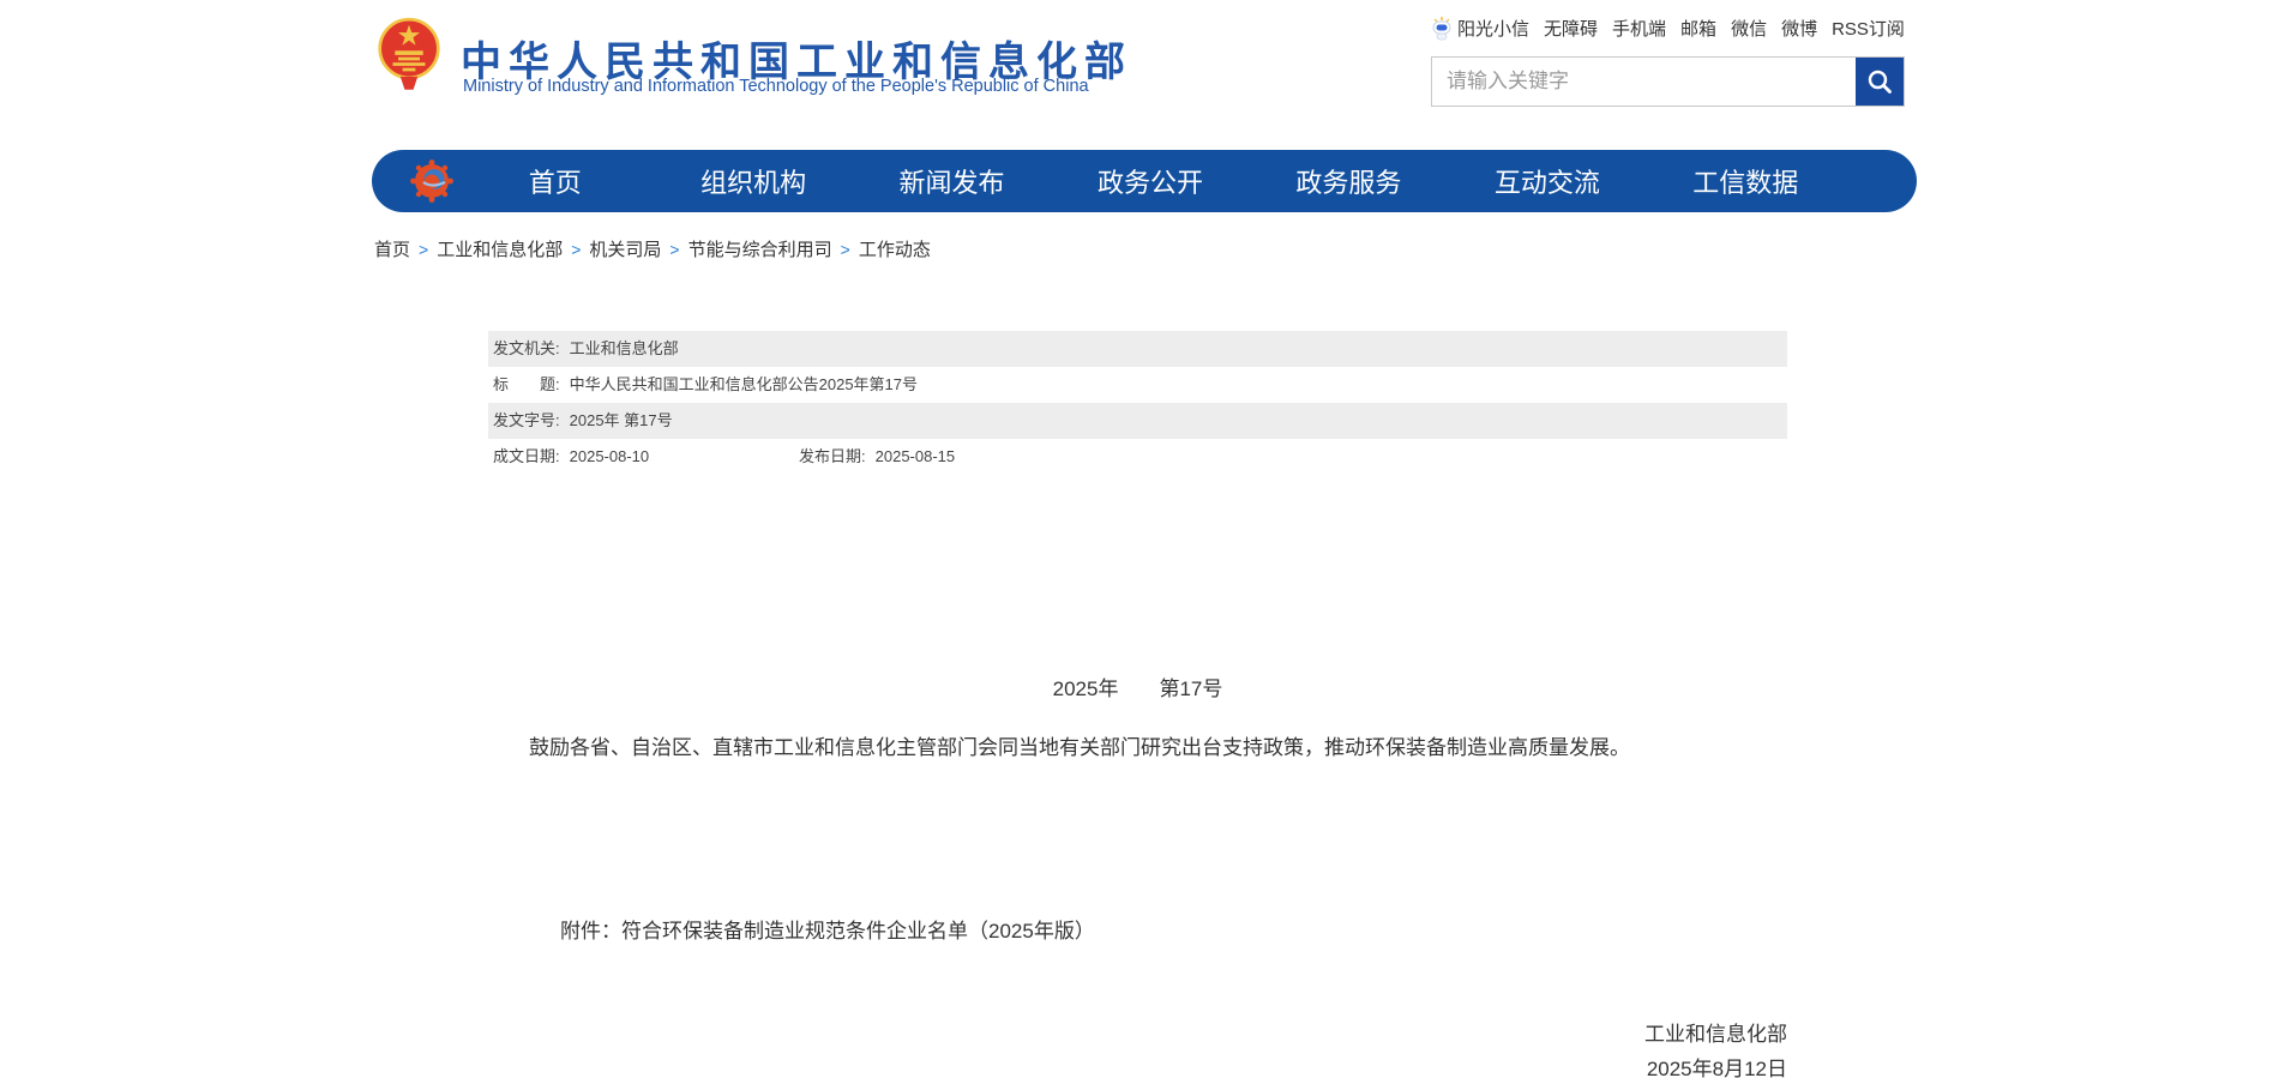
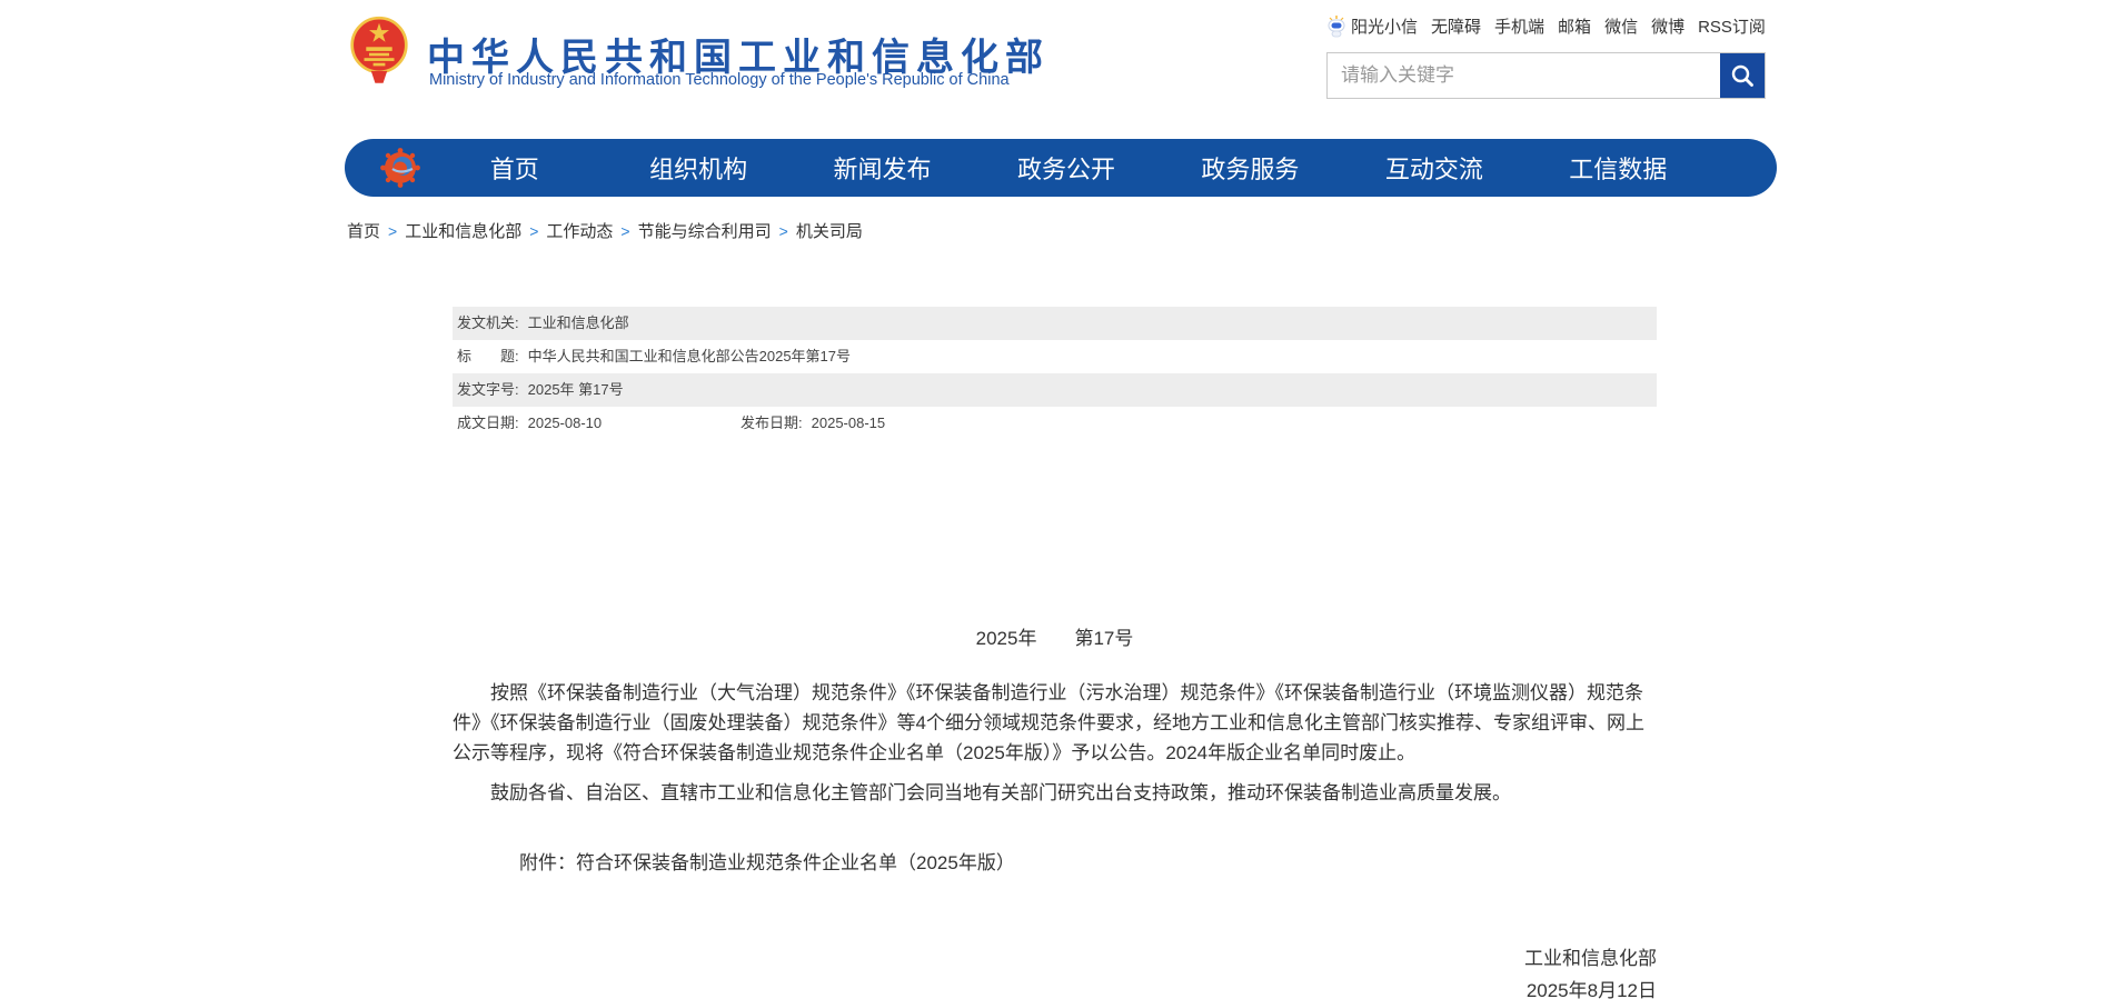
  中华人民共和国工业和信息化部
  Ministry of Industry and Information Technology of the People's Republic of China
  阳光小信
  无障碍
  手机端
  邮箱
  微信
  微博
  RSS订阅
  请输入关键字
  首页
  组织机构
  新闻发布
  政务公开
  政务服务
  互动交流
  工信数据
  首页
  >
  工业和信息化部
  >
- 机关司局
+ 工作动态
  >
  节能与综合利用司
  >
- 工作动态
+ 机关司局
  发文机关: 工业和信息化部
  标 题: 中华人民共和国工业和信息化部公告2025年第17号
  发文字号: 2025年 第17号
  成文日期: 2025-08-10
  发布日期: 2025-08-15
  2025年 第17号
+ 按照《环保装备制造行业（大气治理）规范条件》《环保装备制造行业（污水治理）规范条件》《环保装备制造行业（环境监测仪器）规范条件》《环保装备制造行业（固废处理装备）规范条件》等4个细分领域规范条件要求，经地方工业和信息化主管部门核实推荐、专家组评审、网上公示等程序，现将《符合环保装备制造业规范条件企业名单（2025年版）》予以公告。2024年版企业名单同时废止。
  鼓励各省、自治区、直辖市工业和信息化主管部门会同当地有关部门研究出台支持政策，推动环保装备制造业高质量发展。
  附件：符合环保装备制造业规范条件企业名单（2025年版）
  工业和信息化部
  2025年8月12日
